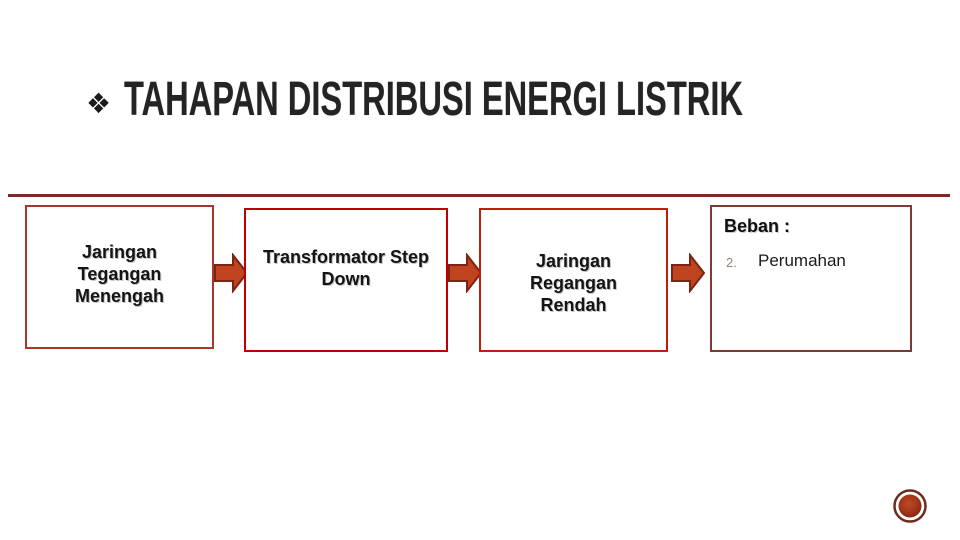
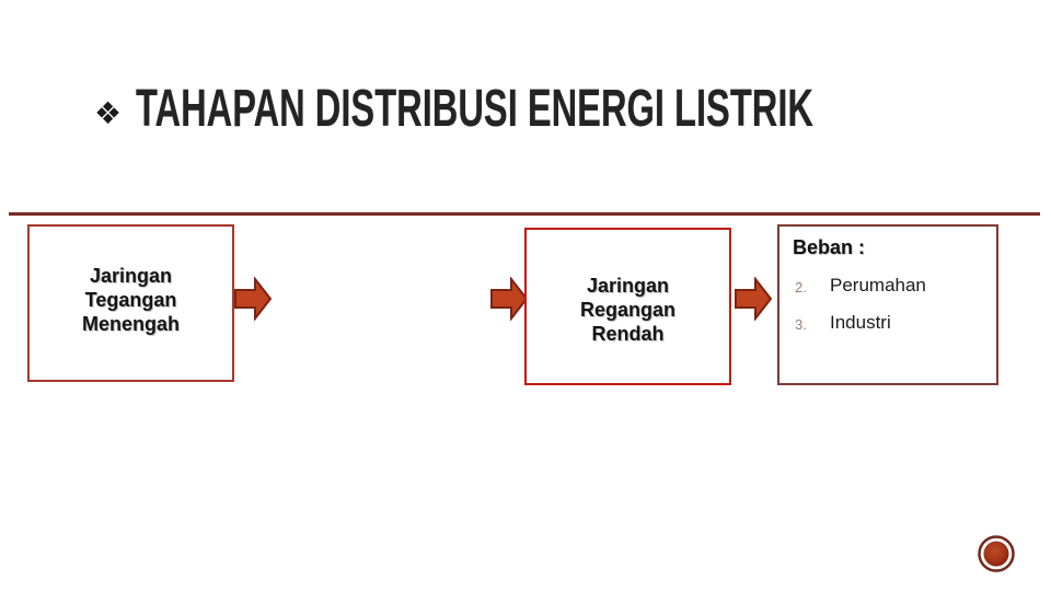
  ❖
  TAHAPAN DISTRIBUSI ENERGI LISTRIK
  Jaringan
  Tegangan
  Menengah
- Transformator Step
- Down
  Jaringan
  Regangan
  Rendah
  Beban :
  2.
  Perumahan
+ 3.
+ Industri
